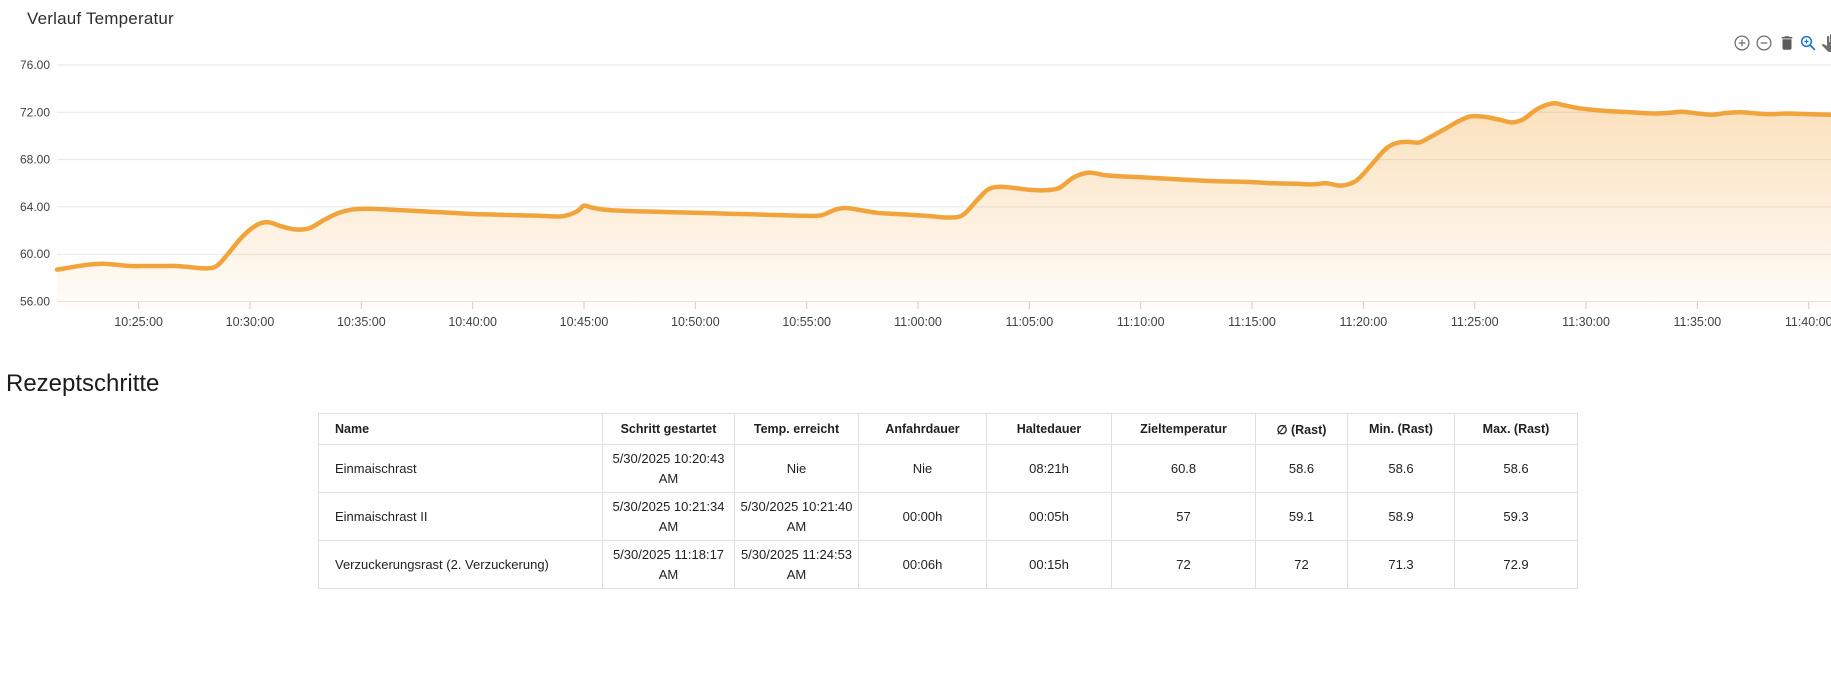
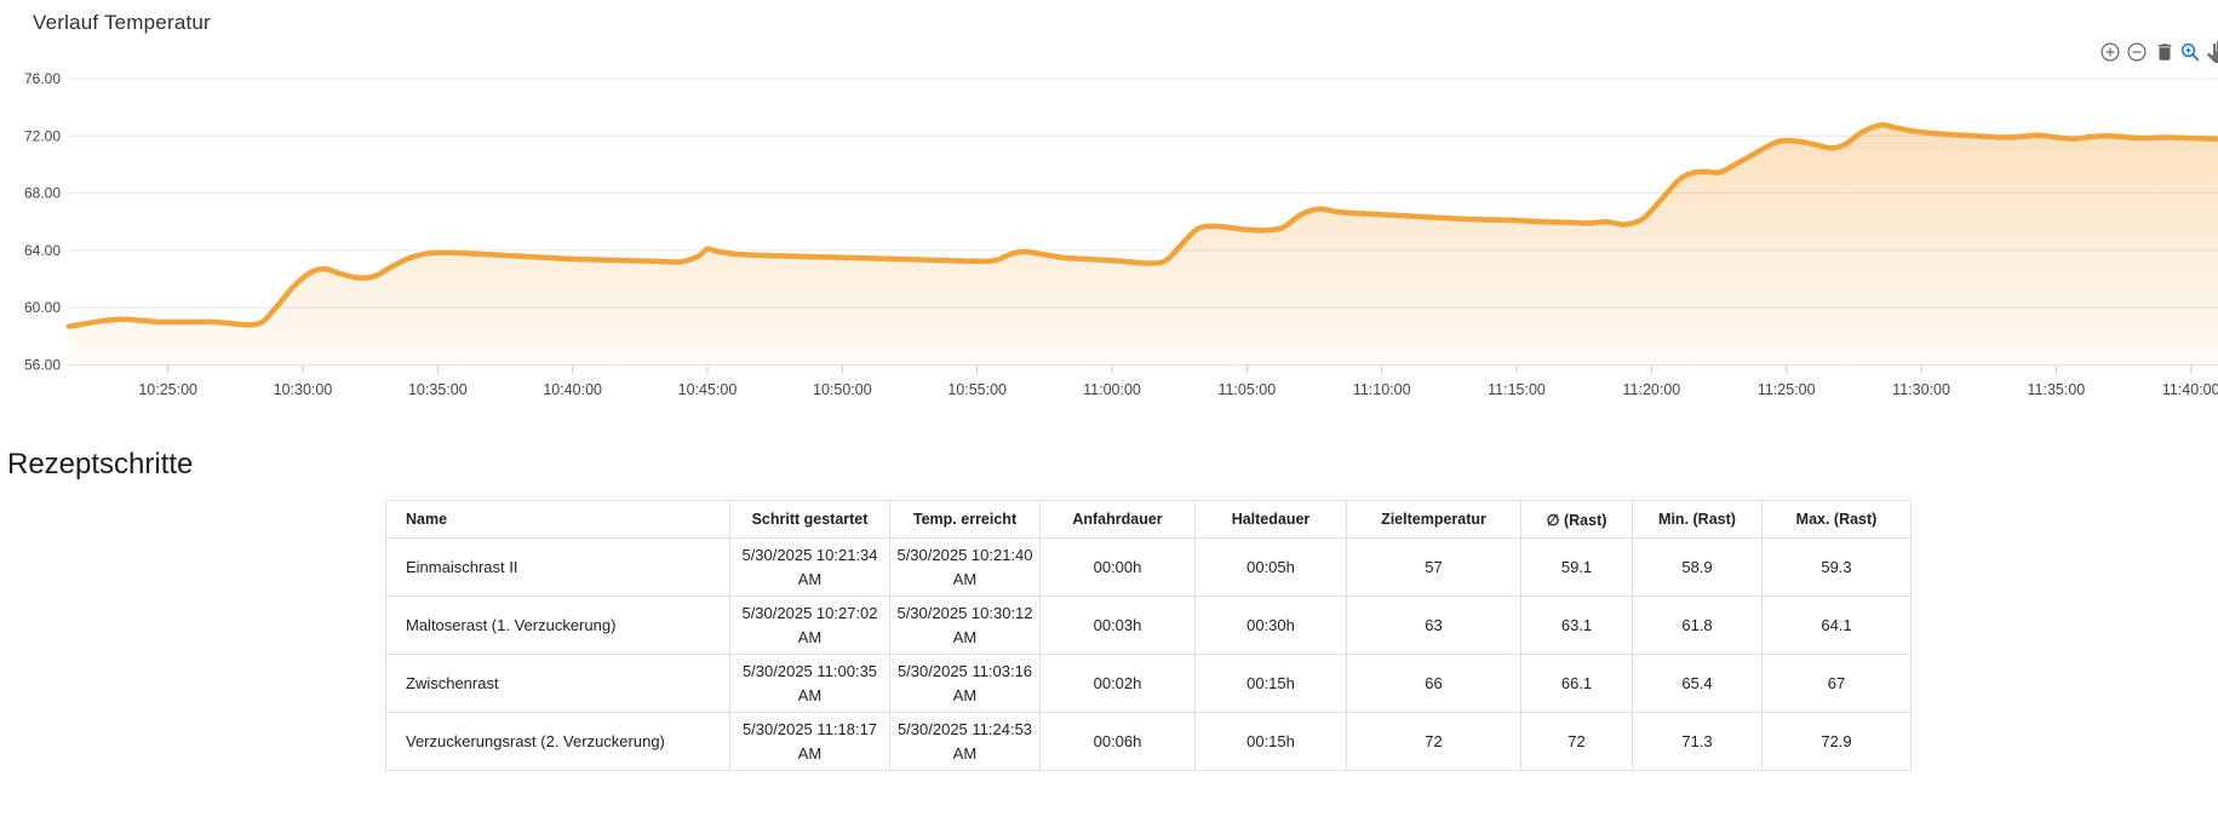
  Verlauf Temperatur
  76.00
  72.00
  68.00
  64.00
  60.00
  56.00
  10:25:00
  10:30:00
  10:35:00
  10:40:00
  10:45:00
  10:50:00
  10:55:00
  11:00:00
  11:05:00
  11:10:00
  11:15:00
  11:20:00
  11:25:00
  11:30:00
  11:35:00
  11:40:00
  Rezeptschritte
  Name	Schritt gestartet	Temp. erreicht	Anfahrdauer	Haltedauer	Zieltemperatur	∅ (Rast)	Min. (Rast)	Max. (Rast)
- Einmaischrast	5/30/2025 10:20:43 AM	Nie	Nie	08:21h	60.8	58.6	58.6	58.6
  Einmaischrast II	5/30/2025 10:21:34 AM	5/30/2025 10:21:40 AM	00:00h	00:05h	57	59.1	58.9	59.3
+ Maltoserast (1. Verzuckerung)	5/30/2025 10:27:02 AM	5/30/2025 10:30:12 AM	00:03h	00:30h	63	63.1	61.8	64.1
+ Zwischenrast	5/30/2025 11:00:35 AM	5/30/2025 11:03:16 AM	00:02h	00:15h	66	66.1	65.4	67
  Verzuckerungsrast (2. Verzuckerung)	5/30/2025 11:18:17 AM	5/30/2025 11:24:53 AM	00:06h	00:15h	72	72	71.3	72.9
